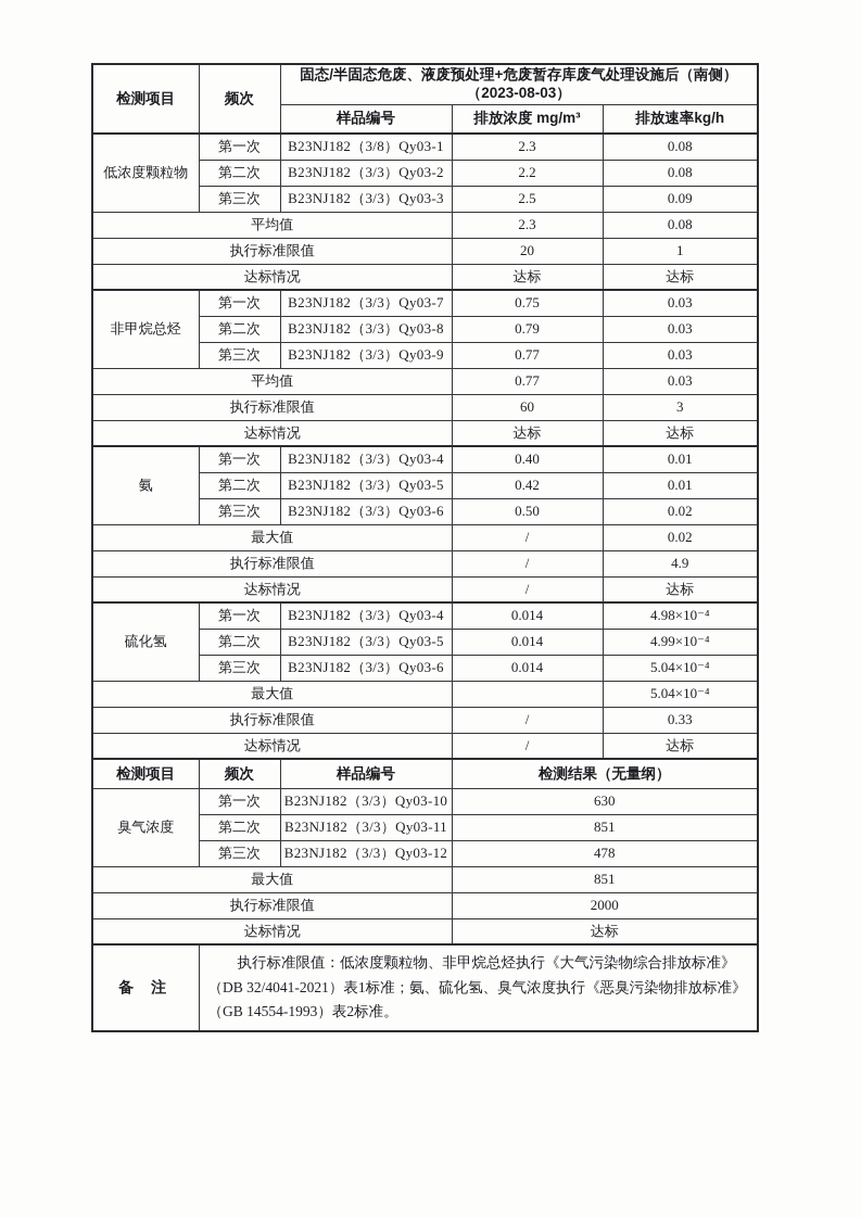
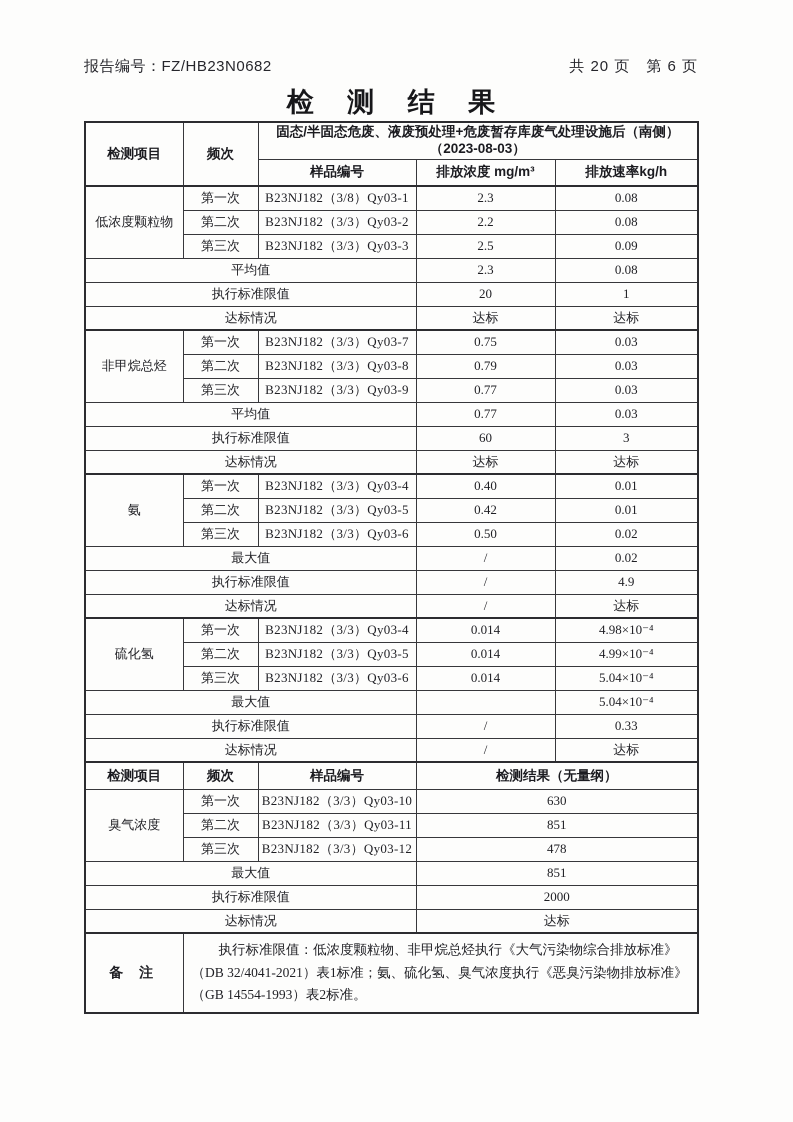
+ 报告编号：FZ/HB23N0682
+ 共 20 页 第 6 页
+ 检 测 结 果
  检测项目	频次	固态/半固态危废、液废预处理+危废暂存库废气处理设施后（南侧） （2023-08-03）
  样品编号	排放浓度 mg/m³	排放速率kg/h
  低浓度颗粒物	第一次	B23NJ182（3/8）Qy03-1	2.3	0.08
  第二次	B23NJ182（3/3）Qy03-2	2.2	0.08
  第三次	B23NJ182（3/3）Qy03-3	2.5	0.09
  平均值	2.3	0.08
  执行标准限值	20	1
  达标情况	达标	达标
  非甲烷总烃	第一次	B23NJ182（3/3）Qy03-7	0.75	0.03
  第二次	B23NJ182（3/3）Qy03-8	0.79	0.03
  第三次	B23NJ182（3/3）Qy03-9	0.77	0.03
  平均值	0.77	0.03
  执行标准限值	60	3
  达标情况	达标	达标
  氨	第一次	B23NJ182（3/3）Qy03-4	0.40	0.01
  第二次	B23NJ182（3/3）Qy03-5	0.42	0.01
  第三次	B23NJ182（3/3）Qy03-6	0.50	0.02
  最大值	/	0.02
  执行标准限值	/	4.9
  达标情况	/	达标
  硫化氢	第一次	B23NJ182（3/3）Qy03-4	0.014	4.98×10⁻⁴
  第二次	B23NJ182（3/3）Qy03-5	0.014	4.99×10⁻⁴
  第三次	B23NJ182（3/3）Qy03-6	0.014	5.04×10⁻⁴
  最大值		5.04×10⁻⁴
  执行标准限值	/	0.33
  达标情况	/	达标
  检测项目	频次	样品编号	检测结果（无量纲）
  臭气浓度	第一次	B23NJ182（3/3）Qy03-10	630
  第二次	B23NJ182（3/3）Qy03-11	851
  第三次	B23NJ182（3/3）Qy03-12	478
  最大值	851
  执行标准限值	2000
  达标情况	达标
  备 注	执行标准限值：低浓度颗粒物、非甲烷总烃执行《大气污染物综合排放标准》 （DB 32/4041-2021）表1标准；氨、硫化氢、臭气浓度执行《恶臭污染物排放标准》 （GB 14554-1993）表2标准。
